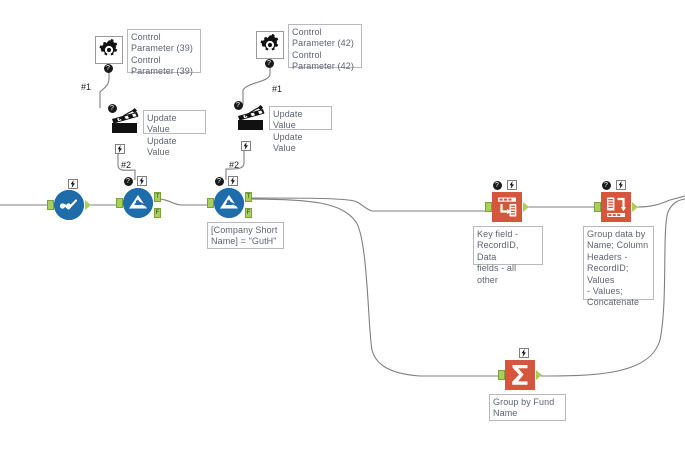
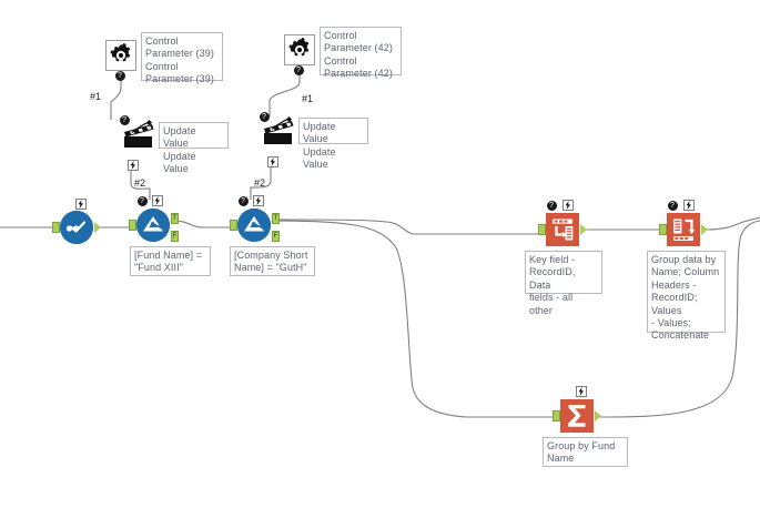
  Control
  Parameter (39)
  Control
  Parameter (39)
  #1
  Control
  Parameter (42)
  Control
  Parameter (42)
  #1
  Update Value
  Update Value
  #2
  Update Value
  Update Value
  #2
+ [Fund Name] =
+ "Fund XIII"
  [Company Short
  Name] = "GutH"
  Key field -
  RecordID, Data
  fields - all other
  Group data by
  Name; Column
  Headers -
  RecordID; Values
  - Values;
  Concatenate
  Group by Fund
  Name
